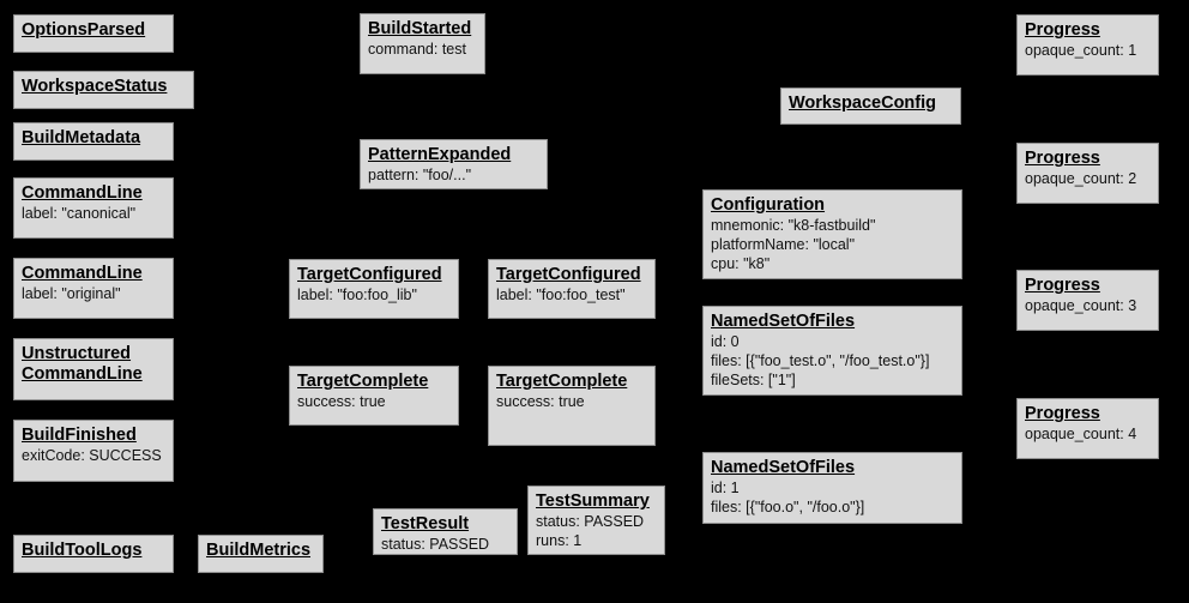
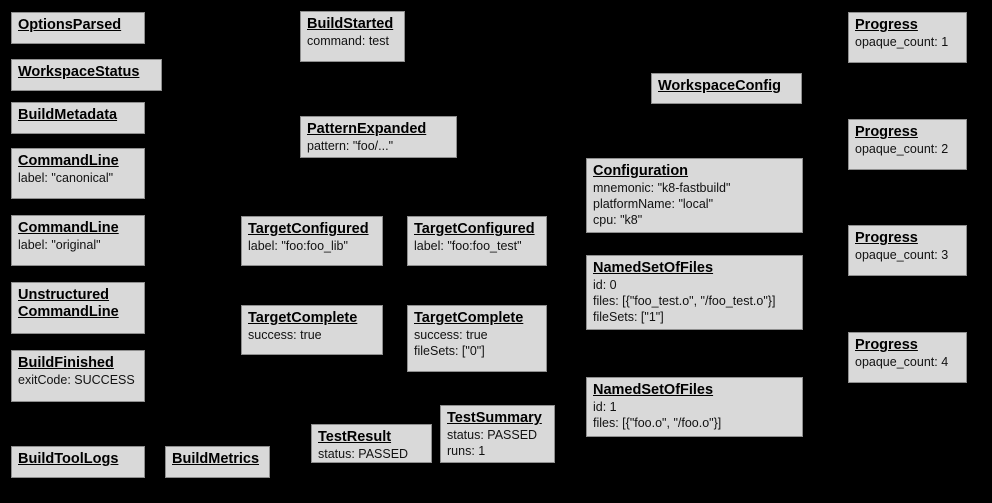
  OptionsParsed
  WorkspaceStatus
  BuildMetadata
  CommandLine
  label: "canonical"
  CommandLine
  label: "original"
  Unstructured CommandLine
  BuildFinished
  exitCode: SUCCESS
  BuildToolLogs
  BuildMetrics
  BuildStarted
  command: test
  PatternExpanded
  pattern: "foo/..."
  TargetConfigured
  label: "foo:foo_lib"
  TargetConfigured
  label: "foo:foo_test"
  TargetComplete
  success: true
  TargetComplete
  success: true
+ fileSets: ["0"]
  TestResult
  status: PASSED
  TestSummary
  status: PASSED
  runs: 1
  WorkspaceConfig
  Configuration
  mnemonic: "k8-fastbuild"
  platformName: "local"
  cpu: "k8"
  NamedSetOfFiles
  id: 0
  files: [{"foo_test.o", "/foo_test.o"}]
  fileSets: ["1"]
  NamedSetOfFiles
  id: 1
  files: [{"foo.o", "/foo.o"}]
  Progress
  opaque_count: 1
  Progress
  opaque_count: 2
  Progress
  opaque_count: 3
  Progress
  opaque_count: 4
